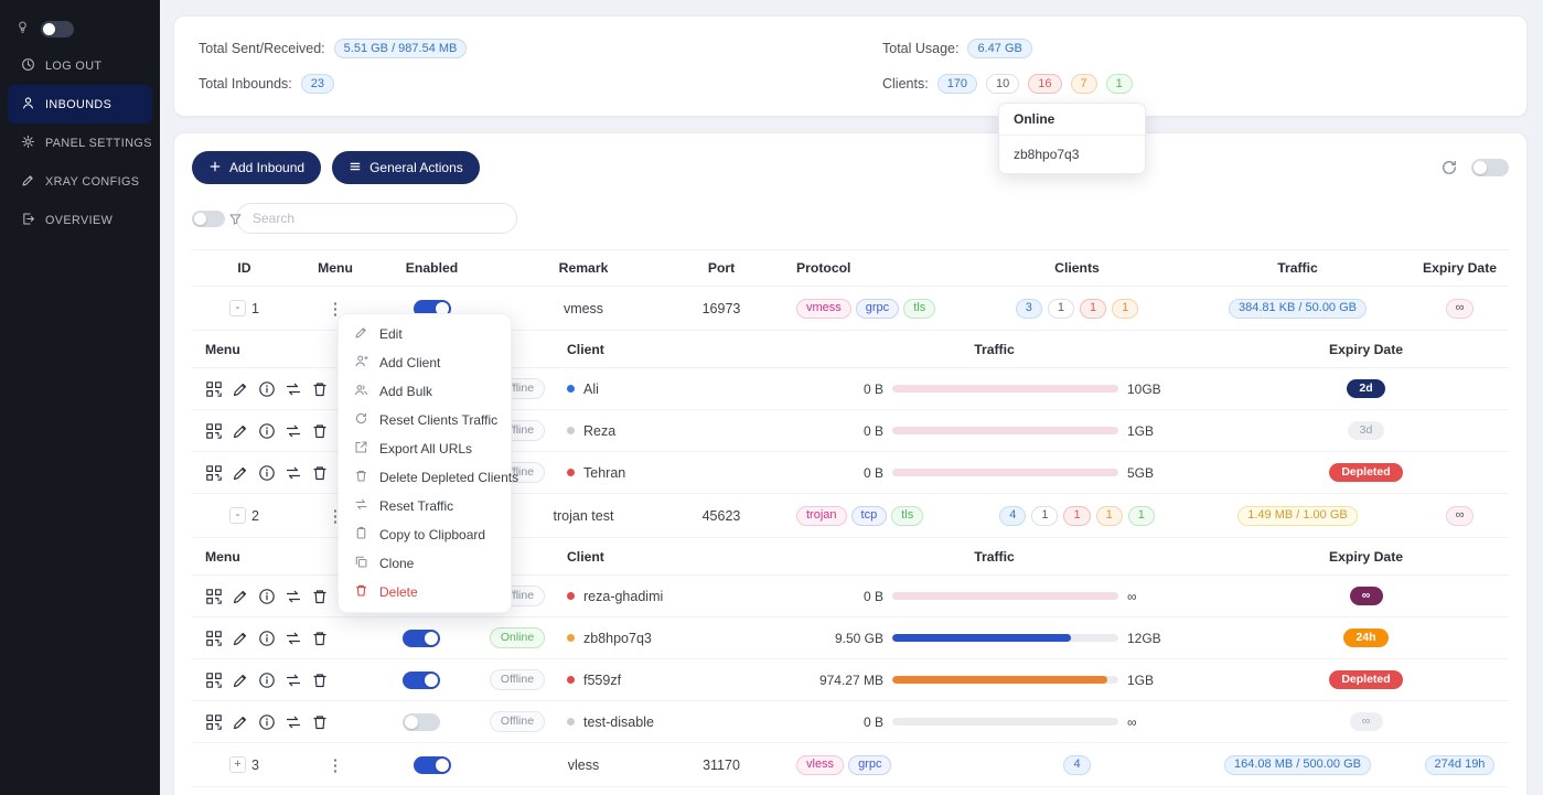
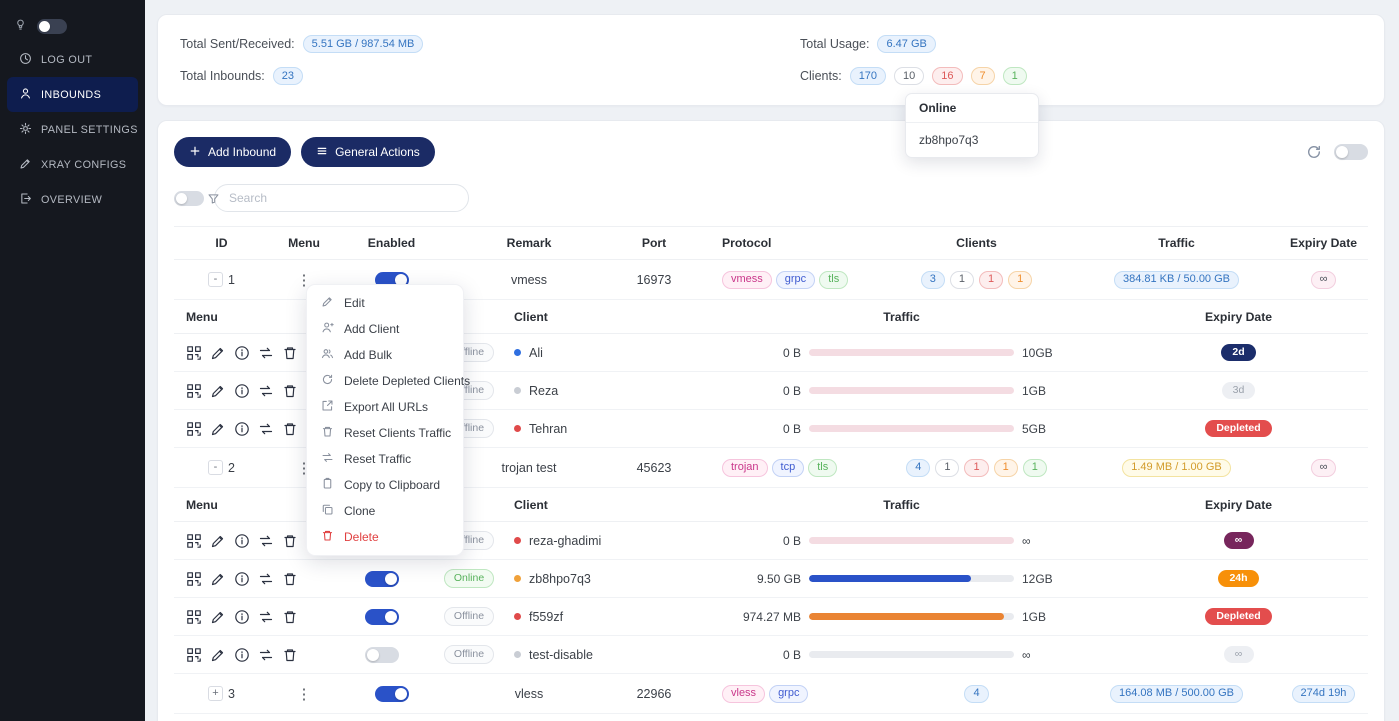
  LOG OUT
  INBOUNDS
  PANEL SETTINGS
  XRAY CONFIGS
  OVERVIEW
  Total Sent/Received:
  5.51 GB / 987.54 MB
  Total Inbounds:
  23
  Total Usage:
  6.47 GB
  Clients:
  170
  10
  16
  7
  1
  Add Inbound
  General Actions
  Search
  ID
  Menu
  Enabled
  Remark
  Port
  Protocol
  Clients
  Traffic
  Expiry Date
  -
  1
  ⋮
  vmess
  16973
  vmess
  grpc
  tls
  3
  1
  1
  1
  384.81 KB / 50.00 GB
  ∞
  Menu
  Client
  Traffic
  Expiry Date
  fline
  Ali
  0 B
  10GB
  2d
  fline
  Reza
  0 B
  1GB
  3d
  fline
  Tehran
  0 B
  5GB
  Depleted
  -
  2
  ⋮
  trojan test
  45623
  trojan
  tcp
  tls
  4
  1
  1
  1
  1
  1.49 MB / 1.00 GB
  ∞
  Menu
  Client
  Traffic
  Expiry Date
  fline
  reza-ghadimi
  0 B
  ∞
  ∞
  Online
  zb8hpo7q3
  9.50 GB
  12GB
  24h
  Offline
  f559zf
  974.27 MB
  1GB
  Depleted
  Offline
  test-disable
  0 B
  ∞
  ∞
  +
  3
  ⋮
  vless
- 31170
+ 22966
  vless
  grpc
  4
  164.08 MB / 500.00 GB
  274d 19h
  Edit
  Add Client
  Add Bulk
- Reset Clients Traffic
+ Delete Depleted Clients
  Export All URLs
- Delete Depleted Clients
+ Reset Clients Traffic
  Reset Traffic
  Copy to Clipboard
  Clone
  Delete
  Online
  zb8hpo7q3
